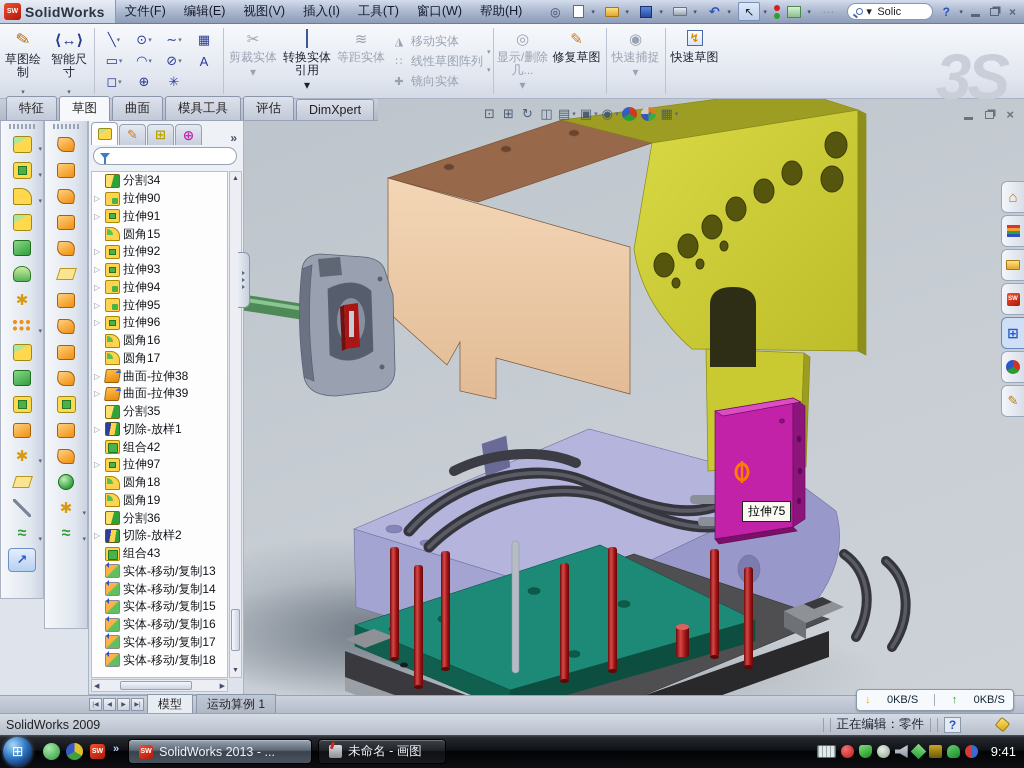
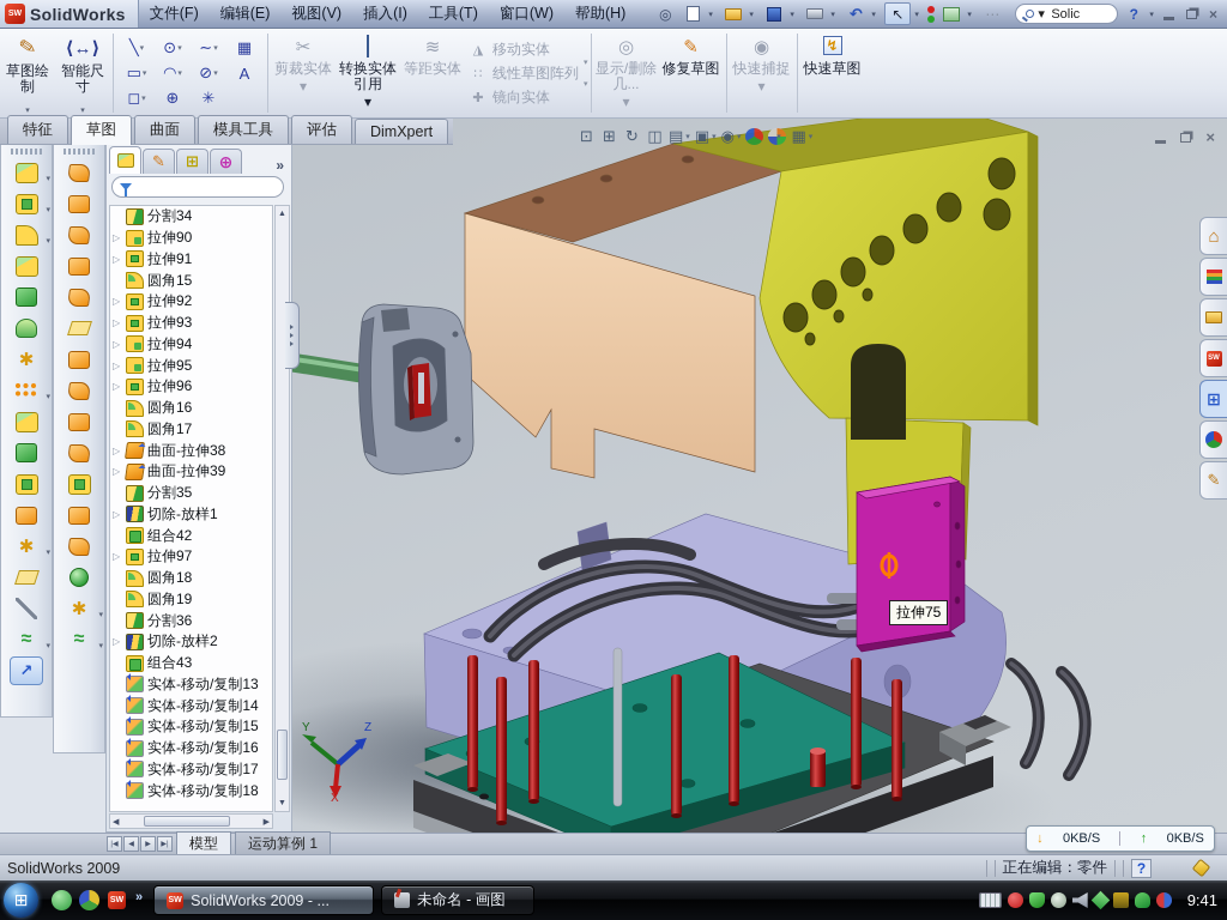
  SolidWorks
  文件(F)
  编辑(E)
  视图(V)
  插入(I)
  工具(T)
  窗口(W)
  帮助(H)
  ◎
  ↶
  ↖
  ⋯
  ▾
  Solic
  ?
  ×
  草图绘制
  ⟨↔⟩
  智能尺寸
  ✂
  剪裁实体
  ▾
  转换实体引用
  ▾
  ≋
  等距实体
  ◮
  移动实体
  ∷
  线性草图阵列
  ✚
  镜向实体
  ◎
  显示/删除几...
  ▾
  ✎
  修复草图
  ◉
  快速捕捉
  ▾
  ↯
  快速草图
- 3S
  特征
  草图
  曲面
  模具工具
  评估
  DimXpert
  ✎
  ⊞
  ⊕
  »
  分割34
  拉伸90
  拉伸91
  圆角15
  拉伸92
  拉伸93
  拉伸94
  拉伸95
  拉伸96
  圆角16
  圆角17
  曲面-拉伸38
  曲面-拉伸39
  分割35
  切除-放样1
  组合42
  拉伸97
  圆角18
  圆角19
  分割36
  切除-放样2
  组合43
  实体-移动/复制13
  实体-移动/复制14
  实体-移动/复制15
  实体-移动/复制16
  实体-移动/复制17
  实体-移动/复制18
  ×
  ⌂
  ⊞
  ✎
  拉伸75
+ Y
+ Z
+ X
  ↓
  0KB/S
  ↑
  0KB/S
  模型
  运动算例 1
  SolidWorks 2009
  正在编辑：零件
  ?
  ⊞
  »
- SolidWorks 2013 - ...
+ SolidWorks 2009 - ...
  未命名 - 画图
  9:41
